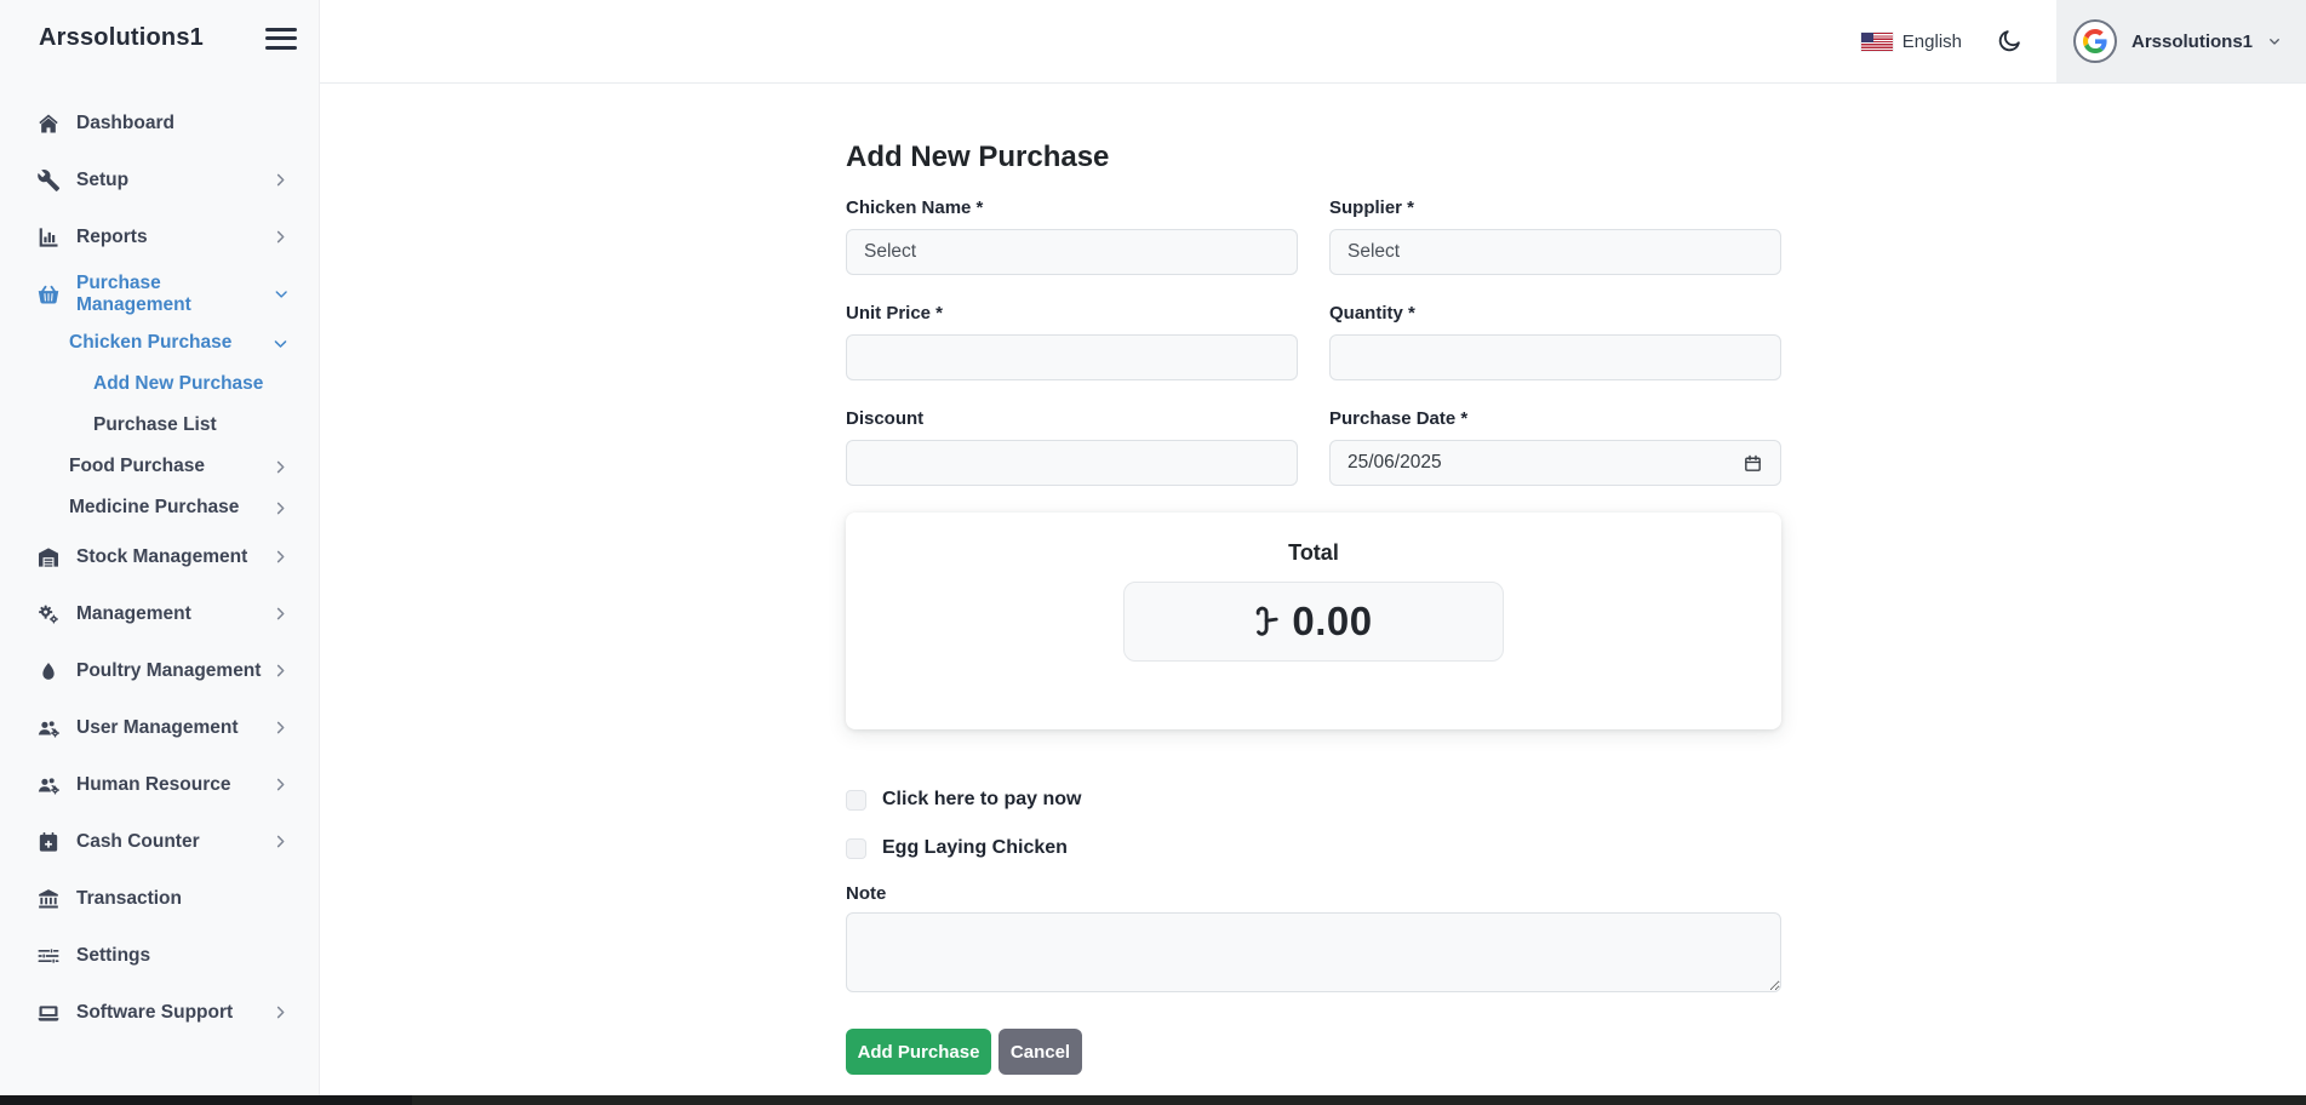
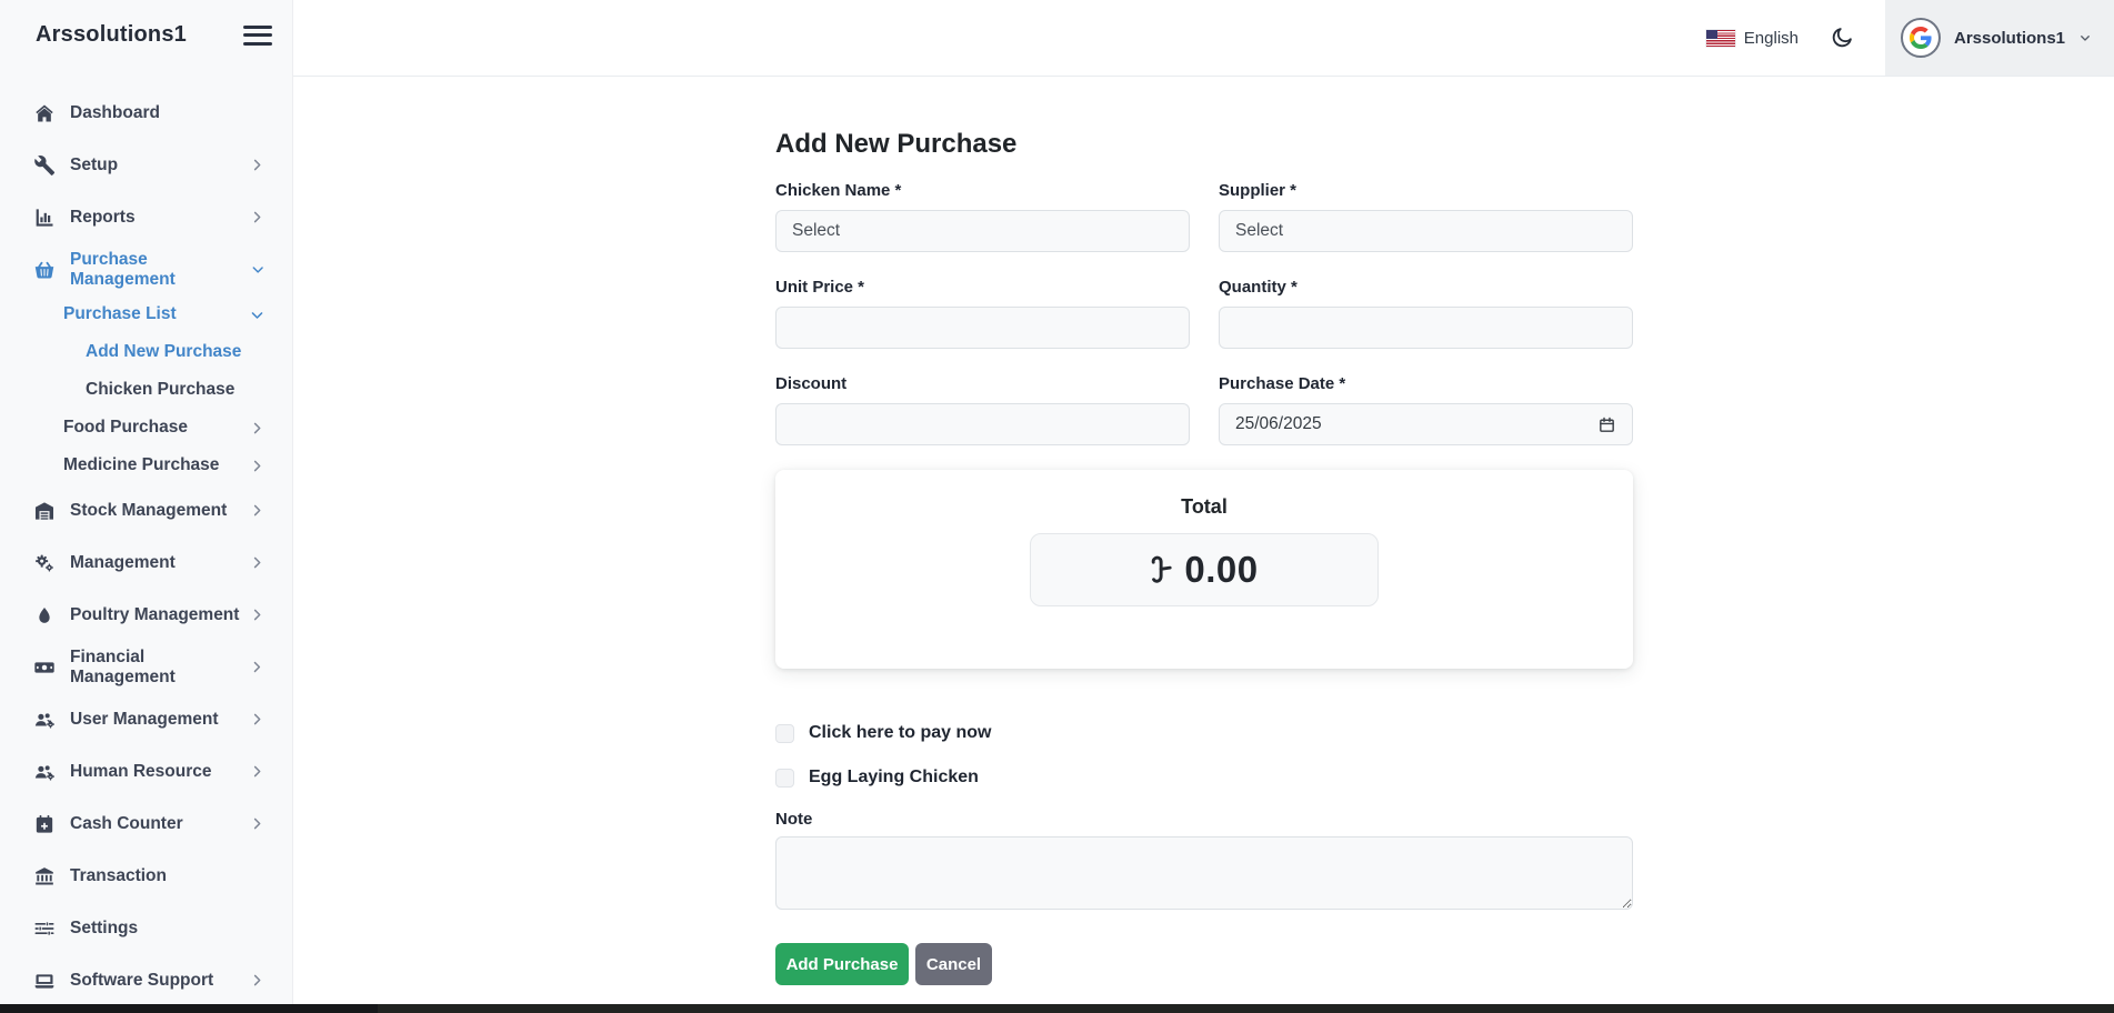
  Arssolutions1
  Dashboard
  Setup
  Reports
  Purchase Management
- Chicken Purchase
+ Purchase List
  Add New Purchase
- Purchase List
+ Chicken Purchase
  Food Purchase
  Medicine Purchase
  Stock Management
  Management
  Poultry Management
+ Financial Management
  User Management
  Human Resource
  Cash Counter
  Transaction
  Settings
  Software Support
  English
  Arssolutions1
  Add New Purchase
  Chicken Name *
  Supplier *
  Select
  Select
  Unit Price *
  Quantity *
  Discount
  Purchase Date *
  25/06/2025
  Total
  0.00
  Click here to pay now
  Egg Laying Chicken
  Note
  Add Purchase
  Cancel
